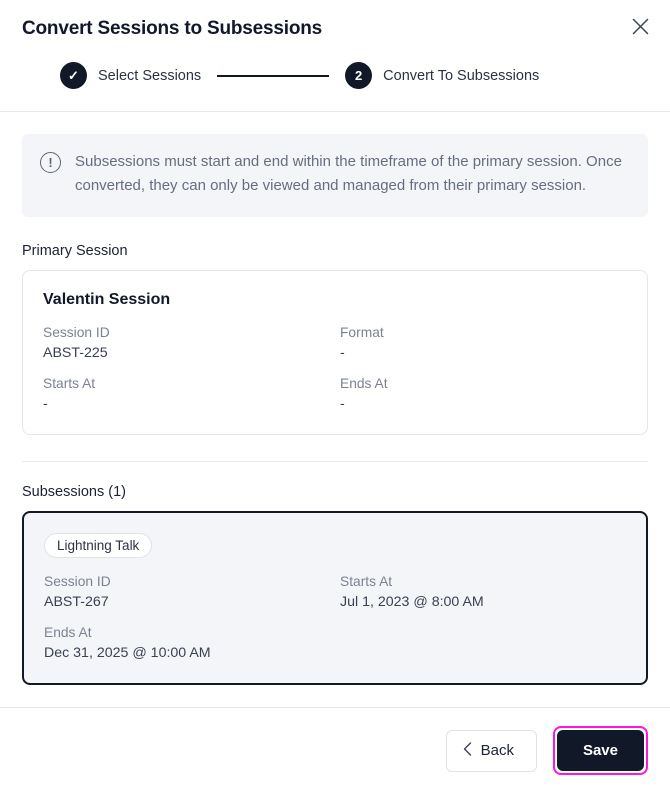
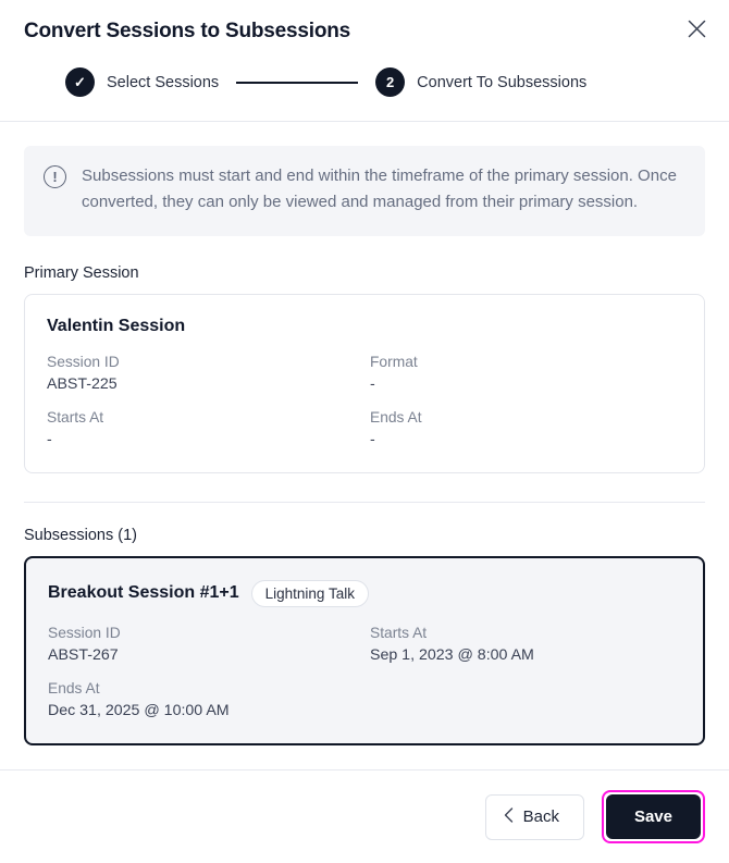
  Convert Sessions to Subsessions
  ✓
  Select Sessions
  2
  Convert To Subsessions
  !
  Subsessions must start and end within the timeframe of the primary session. Once converted, they can only be viewed and managed from their primary session.
  Primary Session
  Valentin Session
  Session ID
  ABST-225
  Format
  -
  Starts At
  -
  Ends At
  -
  Subsessions (1)
+ Breakout Session #1+1
  Lightning Talk
  Session ID
  ABST-267
  Starts At
- Jul 1, 2023 @ 8:00 AM
+ Sep 1, 2023 @ 8:00 AM
  Ends At
  Dec 31, 2025 @ 10:00 AM
  Back
  Save
